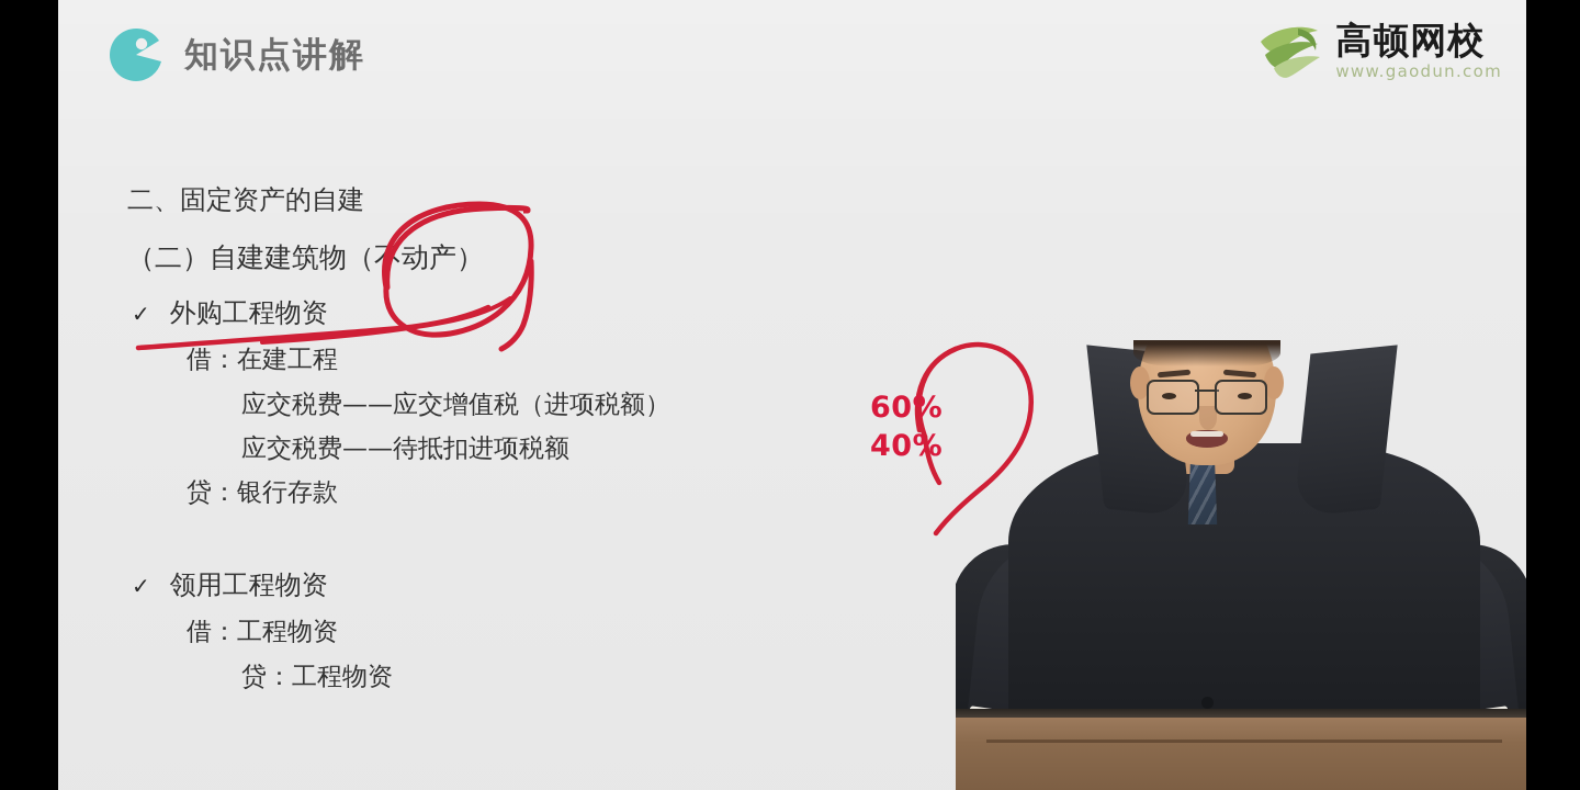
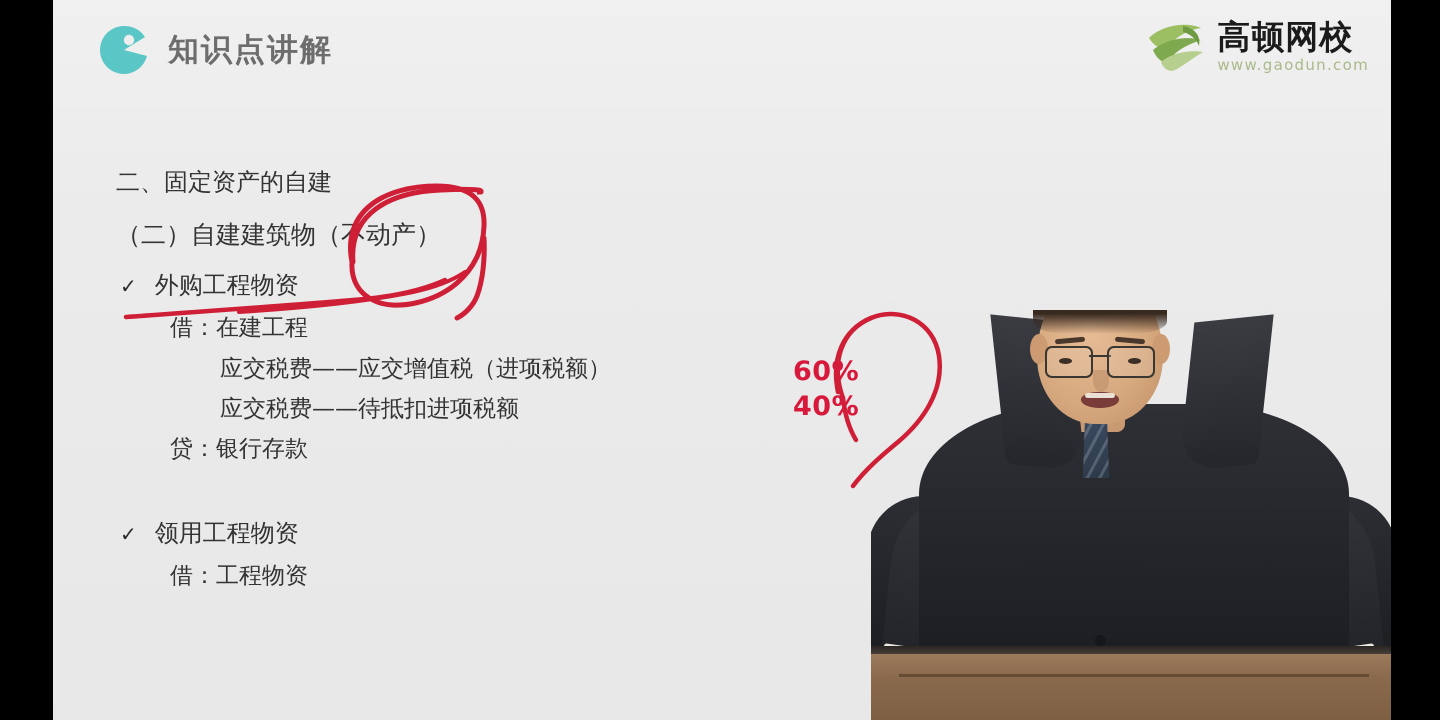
  知识点讲解
  高顿网校
  www.gaodun.com
  二、固定资产的自建
  （二）自建建筑物（动产）
  ✓
  外购工程物资
  借：在建工程
  应交税费——应交增值税（进项税额）
  应交税费——待抵扣进项税额
  贷：银行存款
  ✓
  领用工程物资
  借：工程物资
- 贷：工程物资
  60%
  40%
